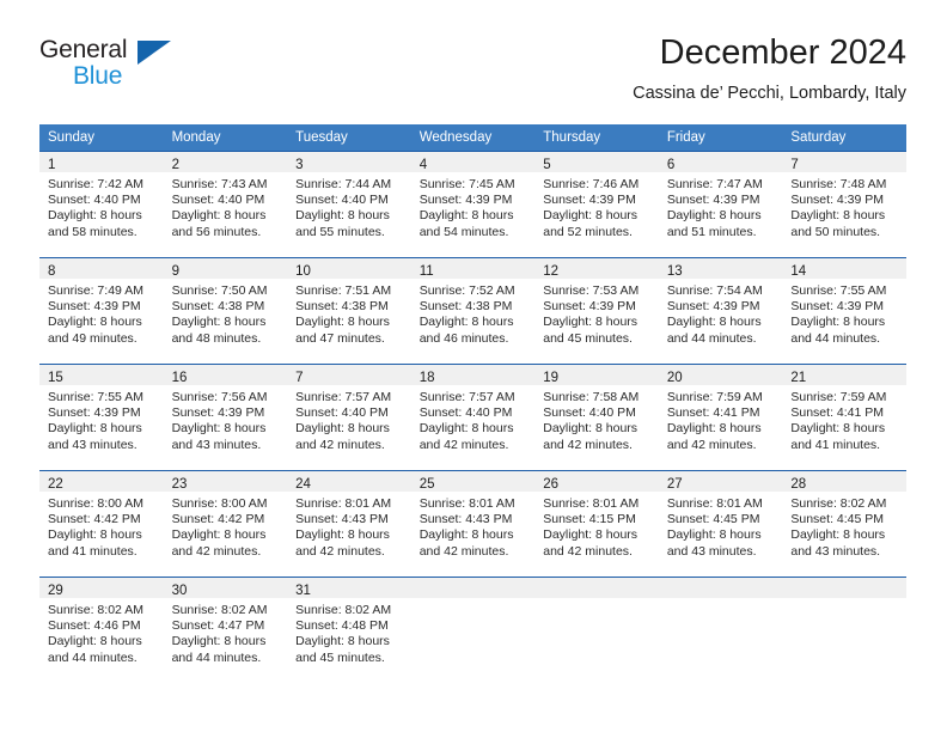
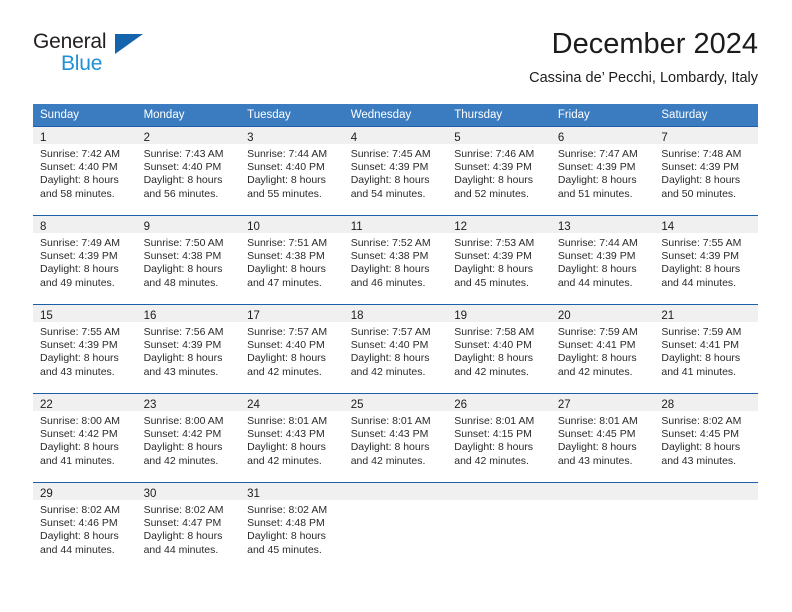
  General
  Blue
  December 2024
  Cassina de’ Pecchi, Lombardy, Italy
  Sunday	Monday	Tuesday	Wednesday	Thursday	Friday	Saturday
  1Sunrise: 7:42 AMSunset: 4:40 PMDaylight: 8 hoursand 58 minutes.	2Sunrise: 7:43 AMSunset: 4:40 PMDaylight: 8 hoursand 56 minutes.	3Sunrise: 7:44 AMSunset: 4:40 PMDaylight: 8 hoursand 55 minutes.	4Sunrise: 7:45 AMSunset: 4:39 PMDaylight: 8 hoursand 54 minutes.	5Sunrise: 7:46 AMSunset: 4:39 PMDaylight: 8 hoursand 52 minutes.	6Sunrise: 7:47 AMSunset: 4:39 PMDaylight: 8 hoursand 51 minutes.	7Sunrise: 7:48 AMSunset: 4:39 PMDaylight: 8 hoursand 50 minutes.
- 8Sunrise: 7:49 AMSunset: 4:39 PMDaylight: 8 hoursand 49 minutes.	9Sunrise: 7:50 AMSunset: 4:38 PMDaylight: 8 hoursand 48 minutes.	10Sunrise: 7:51 AMSunset: 4:38 PMDaylight: 8 hoursand 47 minutes.	11Sunrise: 7:52 AMSunset: 4:38 PMDaylight: 8 hoursand 46 minutes.	12Sunrise: 7:53 AMSunset: 4:39 PMDaylight: 8 hoursand 45 minutes.	13Sunrise: 7:54 AMSunset: 4:39 PMDaylight: 8 hoursand 44 minutes.	14Sunrise: 7:55 AMSunset: 4:39 PMDaylight: 8 hoursand 44 minutes.
+ 8Sunrise: 7:49 AMSunset: 4:39 PMDaylight: 8 hoursand 49 minutes.	9Sunrise: 7:50 AMSunset: 4:38 PMDaylight: 8 hoursand 48 minutes.	10Sunrise: 7:51 AMSunset: 4:38 PMDaylight: 8 hoursand 47 minutes.	11Sunrise: 7:52 AMSunset: 4:38 PMDaylight: 8 hoursand 46 minutes.	12Sunrise: 7:53 AMSunset: 4:39 PMDaylight: 8 hoursand 45 minutes.	13Sunrise: 7:44 AMSunset: 4:39 PMDaylight: 8 hoursand 44 minutes.	14Sunrise: 7:55 AMSunset: 4:39 PMDaylight: 8 hoursand 44 minutes.
- 15Sunrise: 7:55 AMSunset: 4:39 PMDaylight: 8 hoursand 43 minutes.	16Sunrise: 7:56 AMSunset: 4:39 PMDaylight: 8 hoursand 43 minutes.	7Sunrise: 7:57 AMSunset: 4:40 PMDaylight: 8 hoursand 42 minutes.	18Sunrise: 7:57 AMSunset: 4:40 PMDaylight: 8 hoursand 42 minutes.	19Sunrise: 7:58 AMSunset: 4:40 PMDaylight: 8 hoursand 42 minutes.	20Sunrise: 7:59 AMSunset: 4:41 PMDaylight: 8 hoursand 42 minutes.	21Sunrise: 7:59 AMSunset: 4:41 PMDaylight: 8 hoursand 41 minutes.
+ 15Sunrise: 7:55 AMSunset: 4:39 PMDaylight: 8 hoursand 43 minutes.	16Sunrise: 7:56 AMSunset: 4:39 PMDaylight: 8 hoursand 43 minutes.	17Sunrise: 7:57 AMSunset: 4:40 PMDaylight: 8 hoursand 42 minutes.	18Sunrise: 7:57 AMSunset: 4:40 PMDaylight: 8 hoursand 42 minutes.	19Sunrise: 7:58 AMSunset: 4:40 PMDaylight: 8 hoursand 42 minutes.	20Sunrise: 7:59 AMSunset: 4:41 PMDaylight: 8 hoursand 42 minutes.	21Sunrise: 7:59 AMSunset: 4:41 PMDaylight: 8 hoursand 41 minutes.
  22Sunrise: 8:00 AMSunset: 4:42 PMDaylight: 8 hoursand 41 minutes.	23Sunrise: 8:00 AMSunset: 4:42 PMDaylight: 8 hoursand 42 minutes.	24Sunrise: 8:01 AMSunset: 4:43 PMDaylight: 8 hoursand 42 minutes.	25Sunrise: 8:01 AMSunset: 4:43 PMDaylight: 8 hoursand 42 minutes.	26Sunrise: 8:01 AMSunset: 4:15 PMDaylight: 8 hoursand 42 minutes.	27Sunrise: 8:01 AMSunset: 4:45 PMDaylight: 8 hoursand 43 minutes.	28Sunrise: 8:02 AMSunset: 4:45 PMDaylight: 8 hoursand 43 minutes.
  29Sunrise: 8:02 AMSunset: 4:46 PMDaylight: 8 hoursand 44 minutes.	30Sunrise: 8:02 AMSunset: 4:47 PMDaylight: 8 hoursand 44 minutes.	31Sunrise: 8:02 AMSunset: 4:48 PMDaylight: 8 hoursand 45 minutes.
